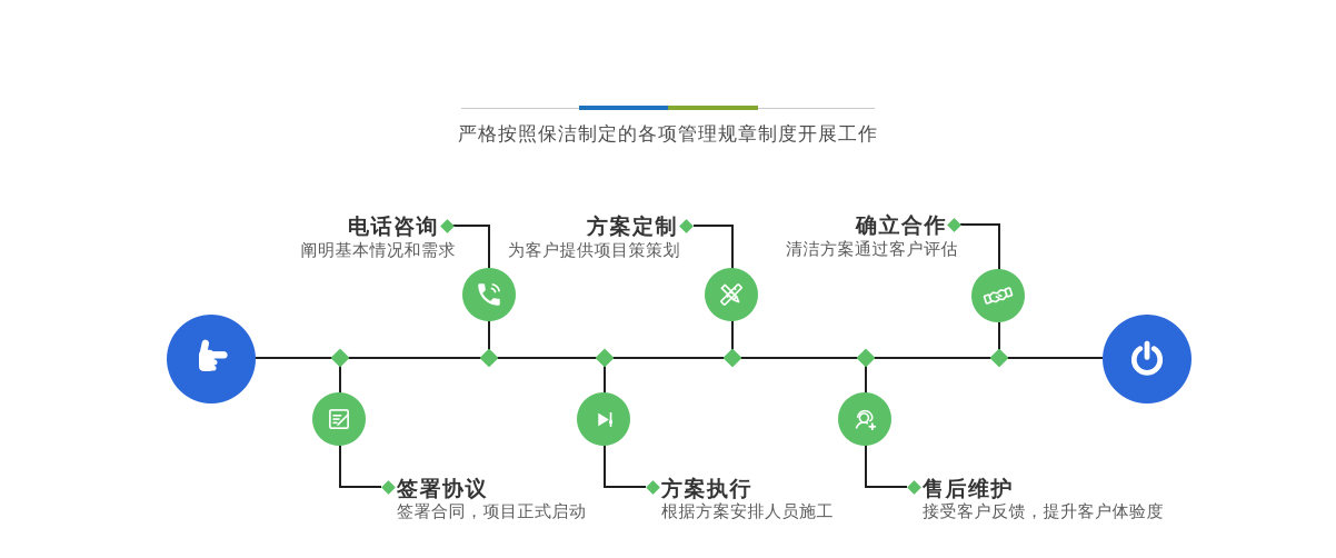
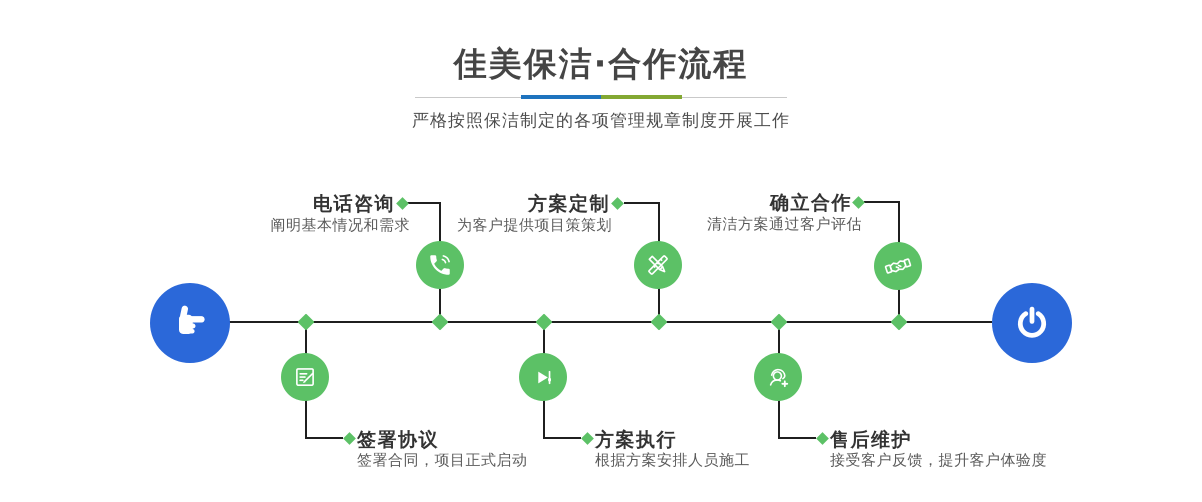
+ 佳美保洁·合作流程
  严格按照保洁制定的各项管理规章制度开展工作
  电话咨询
  阐明基本情况和需求
  签署协议
  签署合同，项目正式启动
  方案定制
  为客户提供项目策策划
  方案执行
  根据方案安排人员施工
  确立合作
  清洁方案通过客户评估
  售后维护
  接受客户反馈，提升客户体验度
